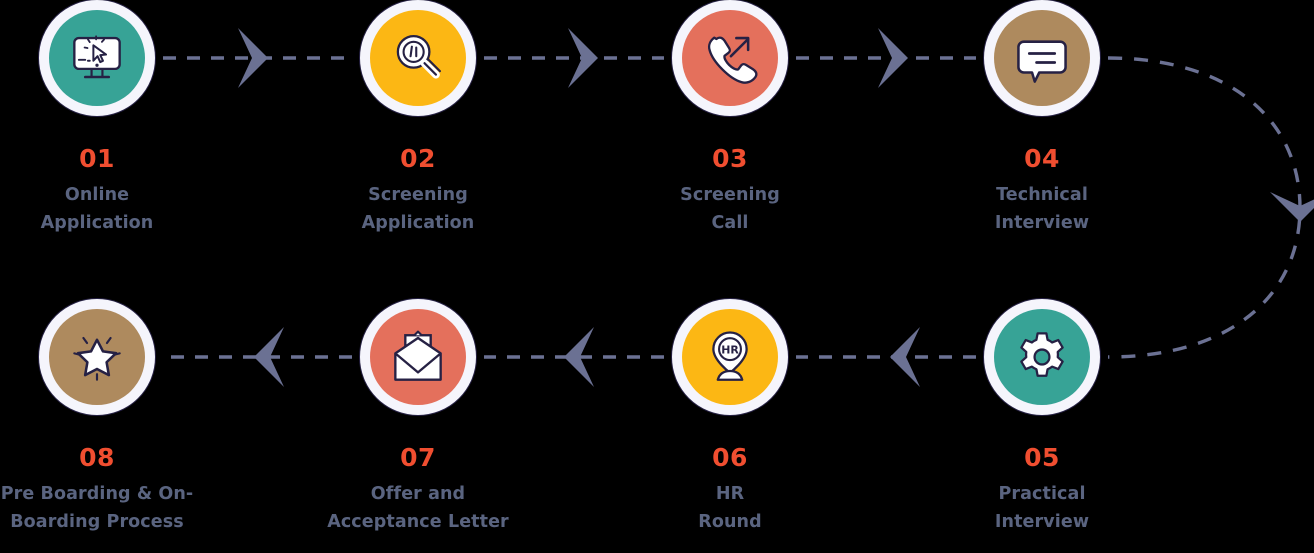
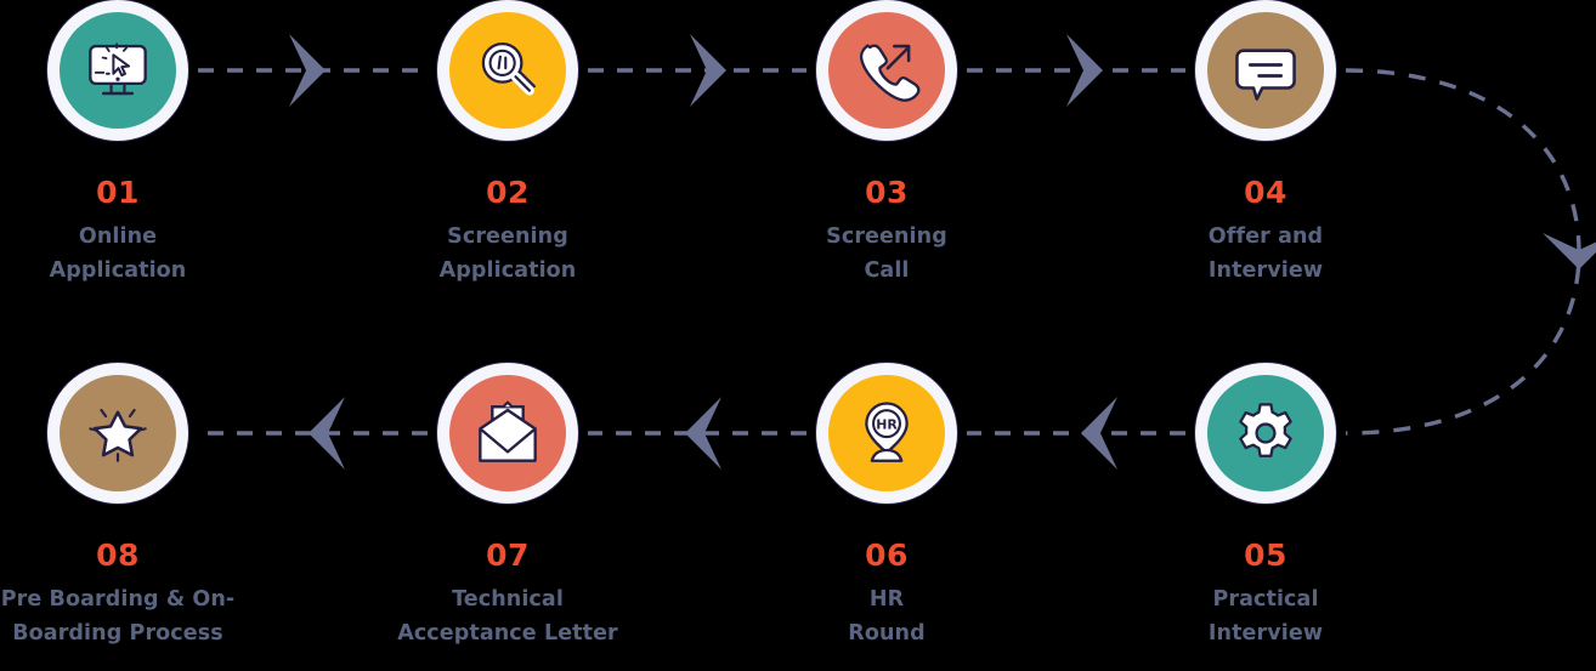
  01
  Online
  Application
  02
  Screening
  Application
  03
  Screening
  Call
  04
- Technical
+ Offer and
  Interview
  05
  Practical
  Interview
  HR
  06
  HR
  Round
  07
- Offer and
+ Technical
  Acceptance Letter
  08
  Pre Boarding & On-
  Boarding Process
